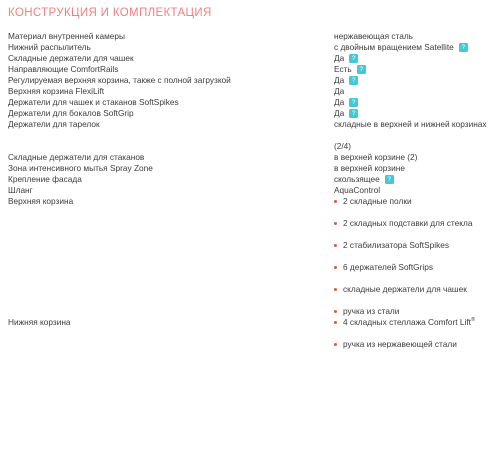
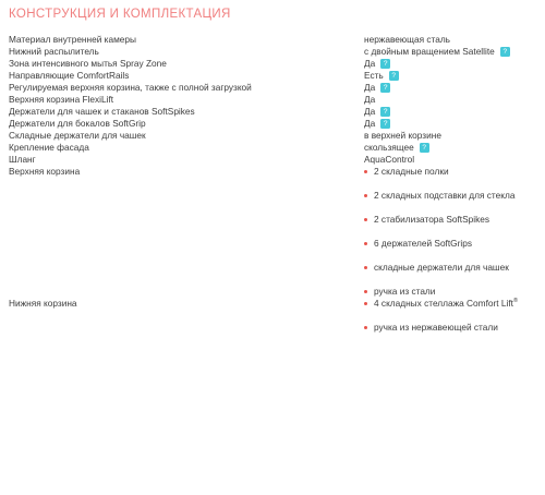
  КОНСТРУКЦИЯ И КОМПЛЕКТАЦИЯ
  Материал внутренней камеры	нержавеющая сталь
  Нижний распылитель	с двойным вращением Satellite
- Складные держатели для чашек	Да
+ Зона интенсивного мытья Spray Zone	Да
  Направляющие ComfortRails	Есть
  Регулируемая верхняя корзина, также с полной загрузкой	Да
  Верхняя корзина FlexiLift	Да
  Держатели для чашек и стаканов SoftSpikes	Да
  Держатели для бокалов SoftGrip	Да
- Держатели для тарелок	складные в верхней и нижней корзинах (2/4)
- Складные держатели для стаканов	в верхней корзине (2)
- Зона интенсивного мытья Spray Zone	в верхней корзине
+ Складные держатели для чашек	в верхней корзине
  Крепление фасада	скользящее
  Шланг	AquaControl
  Верхняя корзина	2 складные полки 2 складных подставки для стекла 2 стабилизатора SoftSpikes 6 держателей SoftGrips складные держатели для чашек ручка из стали
  Нижняя корзина	4 складных стеллажа Comfort Lift ручка из нержавеющей стали
